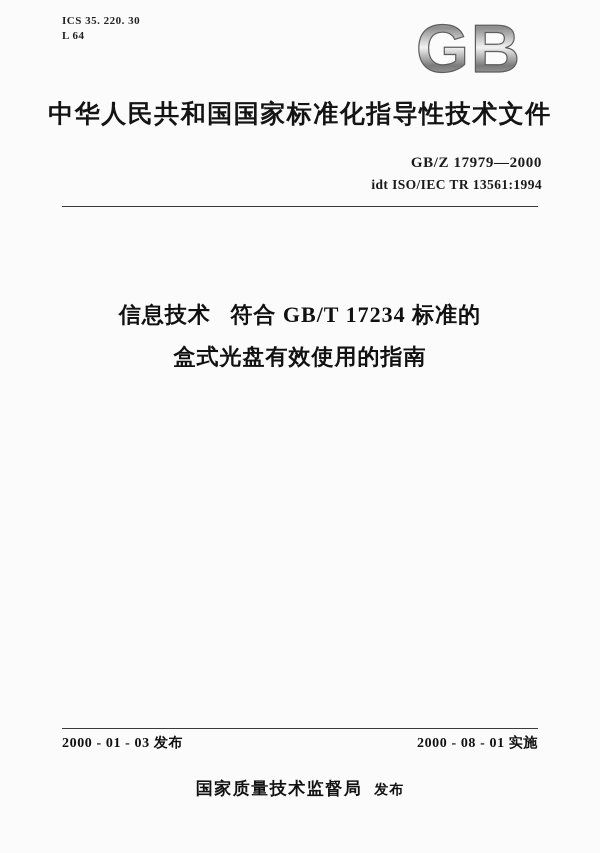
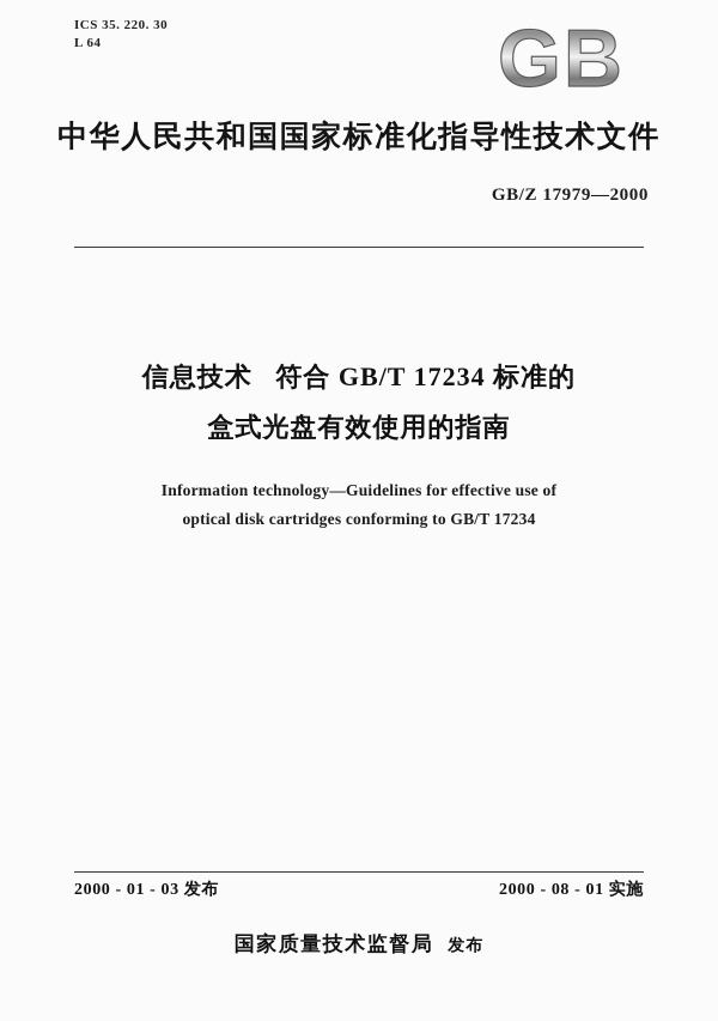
  ICS 35. 220. 30
  L 64
  GB
  中华人民共和国国家标准化指导性技术文件
  GB/Z 17979—2000
- idt ISO/IEC TR 13561:1994
  信息技术 符合 GB/T 17234 标准的
  盒式光盘有效使用的指南
+ Information technology—Guidelines for effective use of
+ optical disk cartridges conforming to GB/T 17234
  2000 - 01 - 03 发布
  2000 - 08 - 01 实施
  国家质量技术监督局 发布
